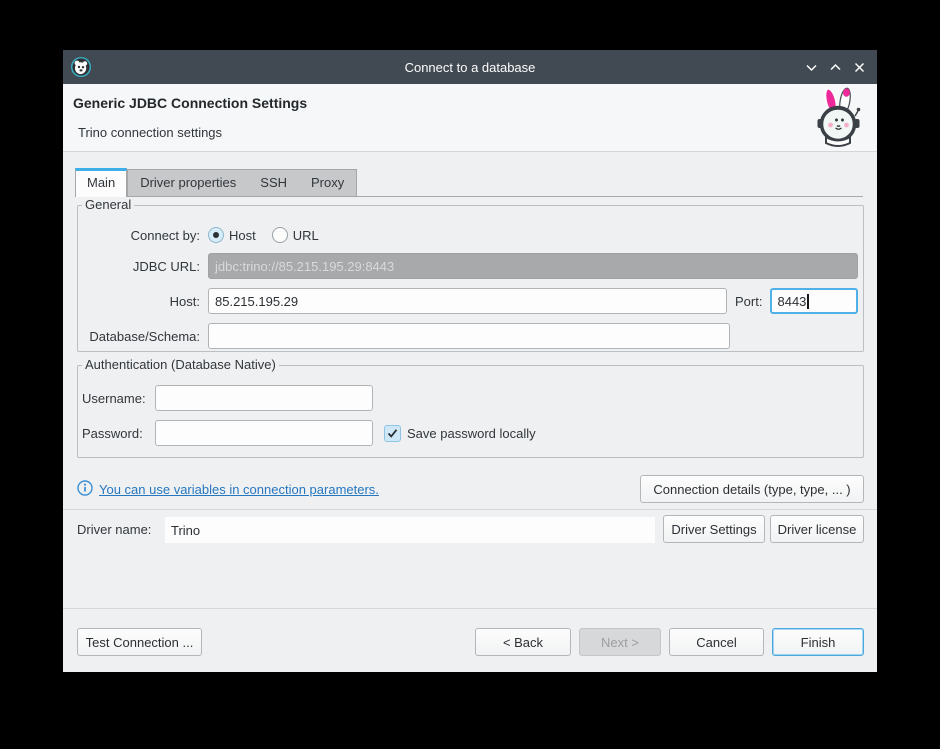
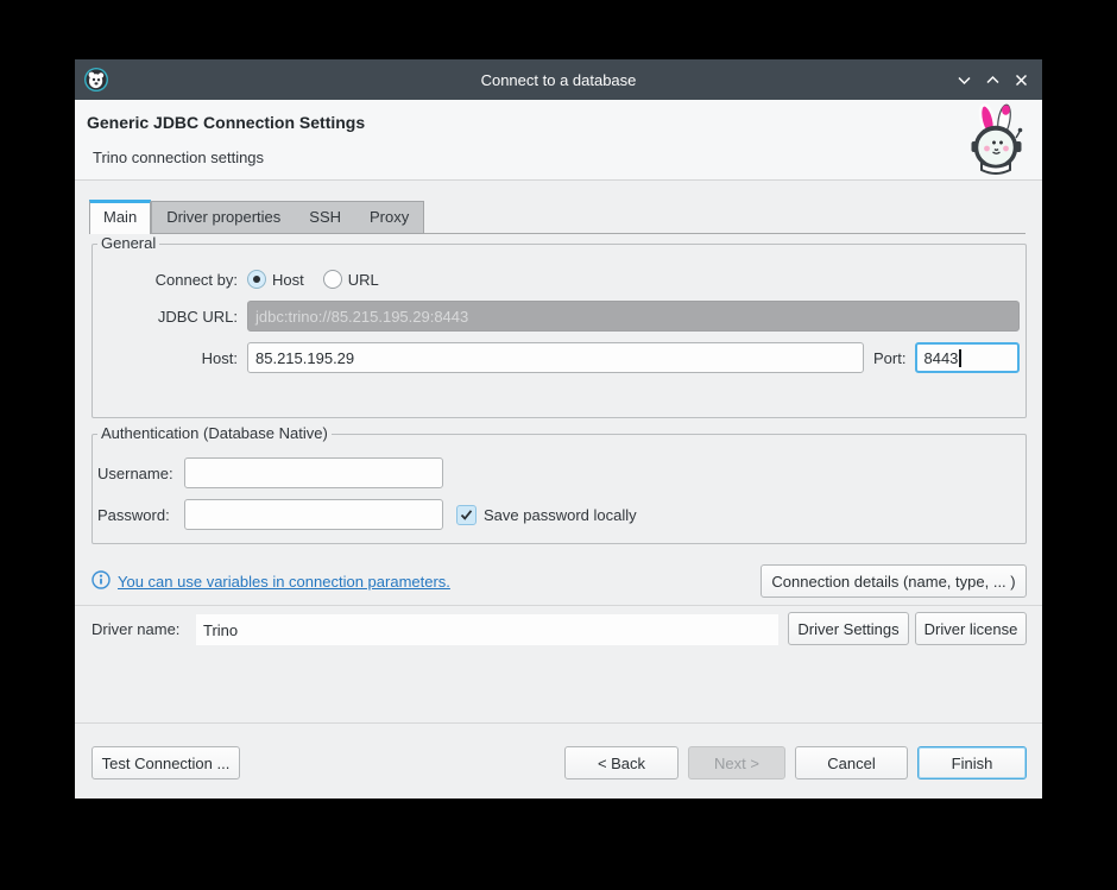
  Connect to a database
  Generic JDBC Connection Settings
  Trino connection settings
  Main
  Driver properties
  SSH
  Proxy
  General
  Connect by:
  Host
  URL
  JDBC URL:
  jdbc:trino://85.215.195.29:8443
  Host:
  85.215.195.29
  Port:
  8443
- Database/Schema:
  Authentication (Database Native)
  Username:
  Password:
  Save password locally
  You can use variables in connection parameters.
- Connection details (type, type, ... )
+ Connection details (name, type, ... )
  Driver name:
  Trino
  Driver Settings
  Driver license
  Test Connection ...
  < Back
  Next >
  Cancel
  Finish
